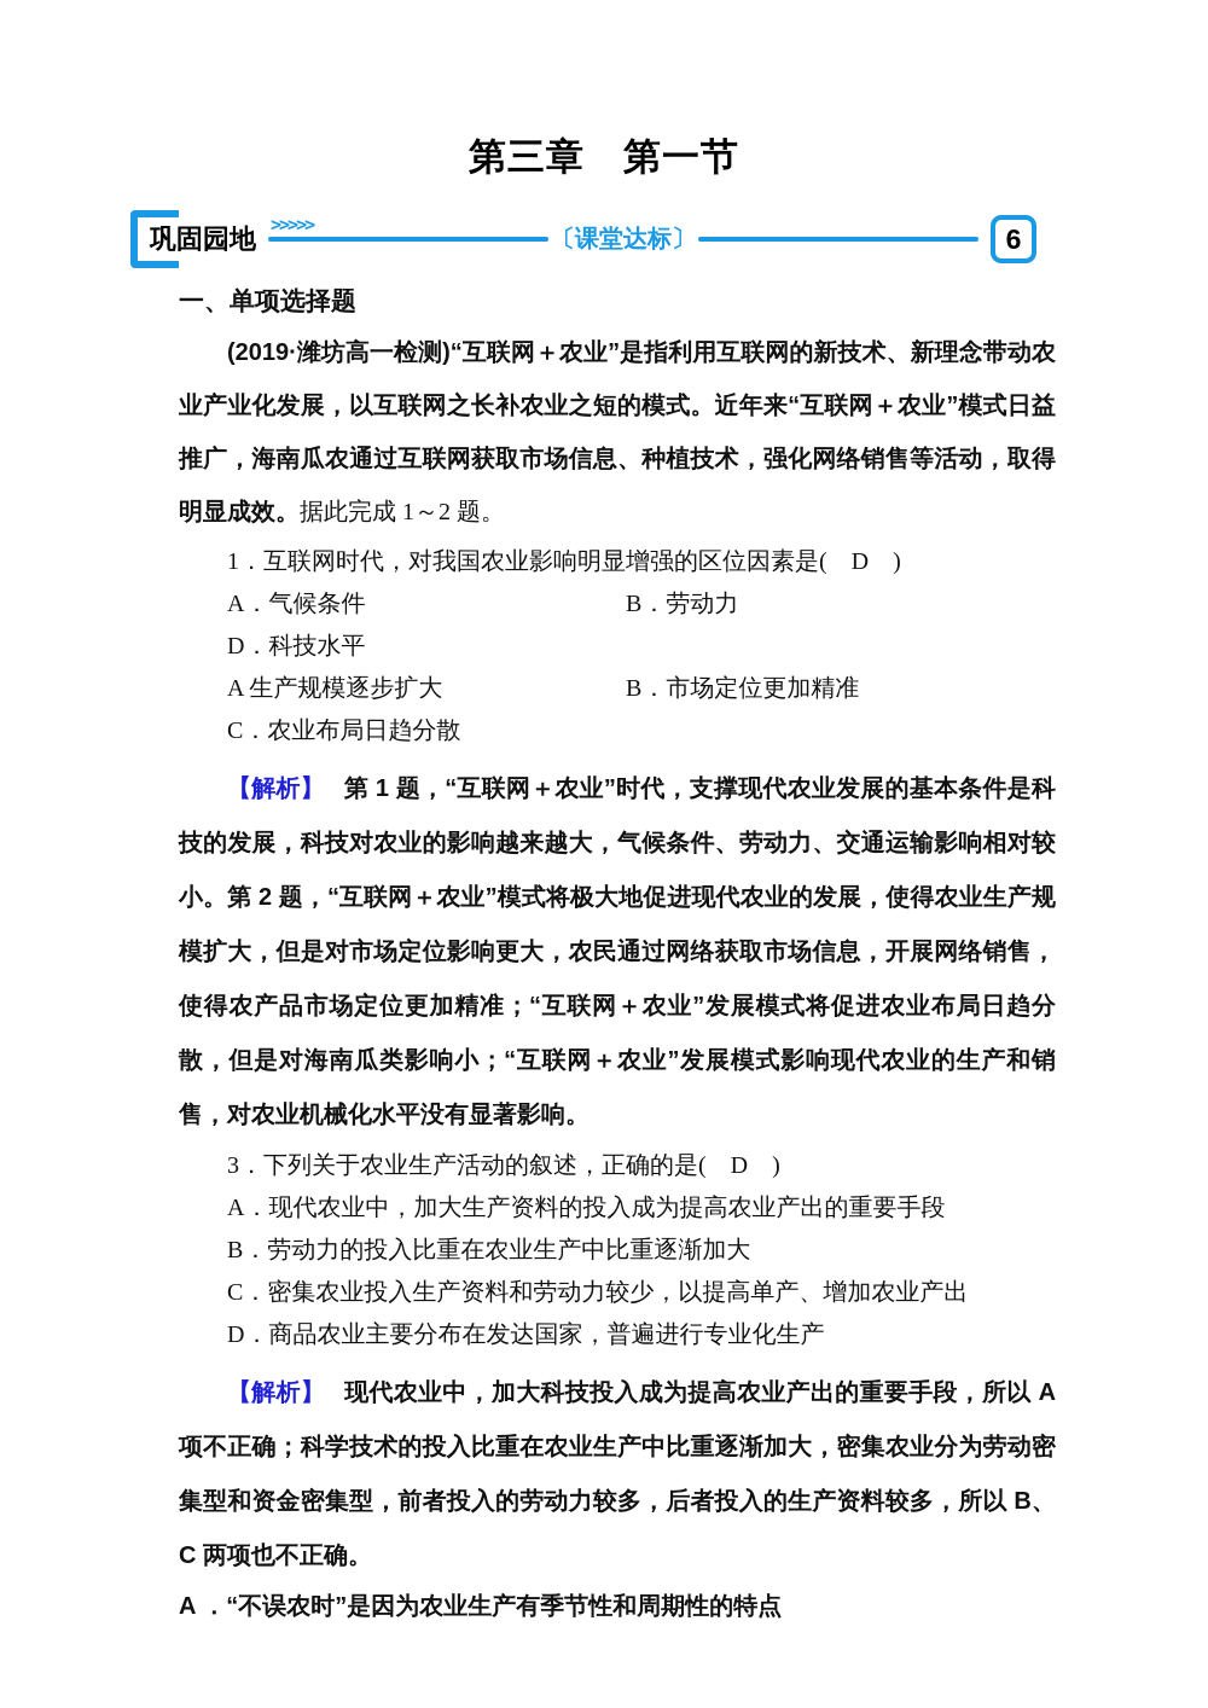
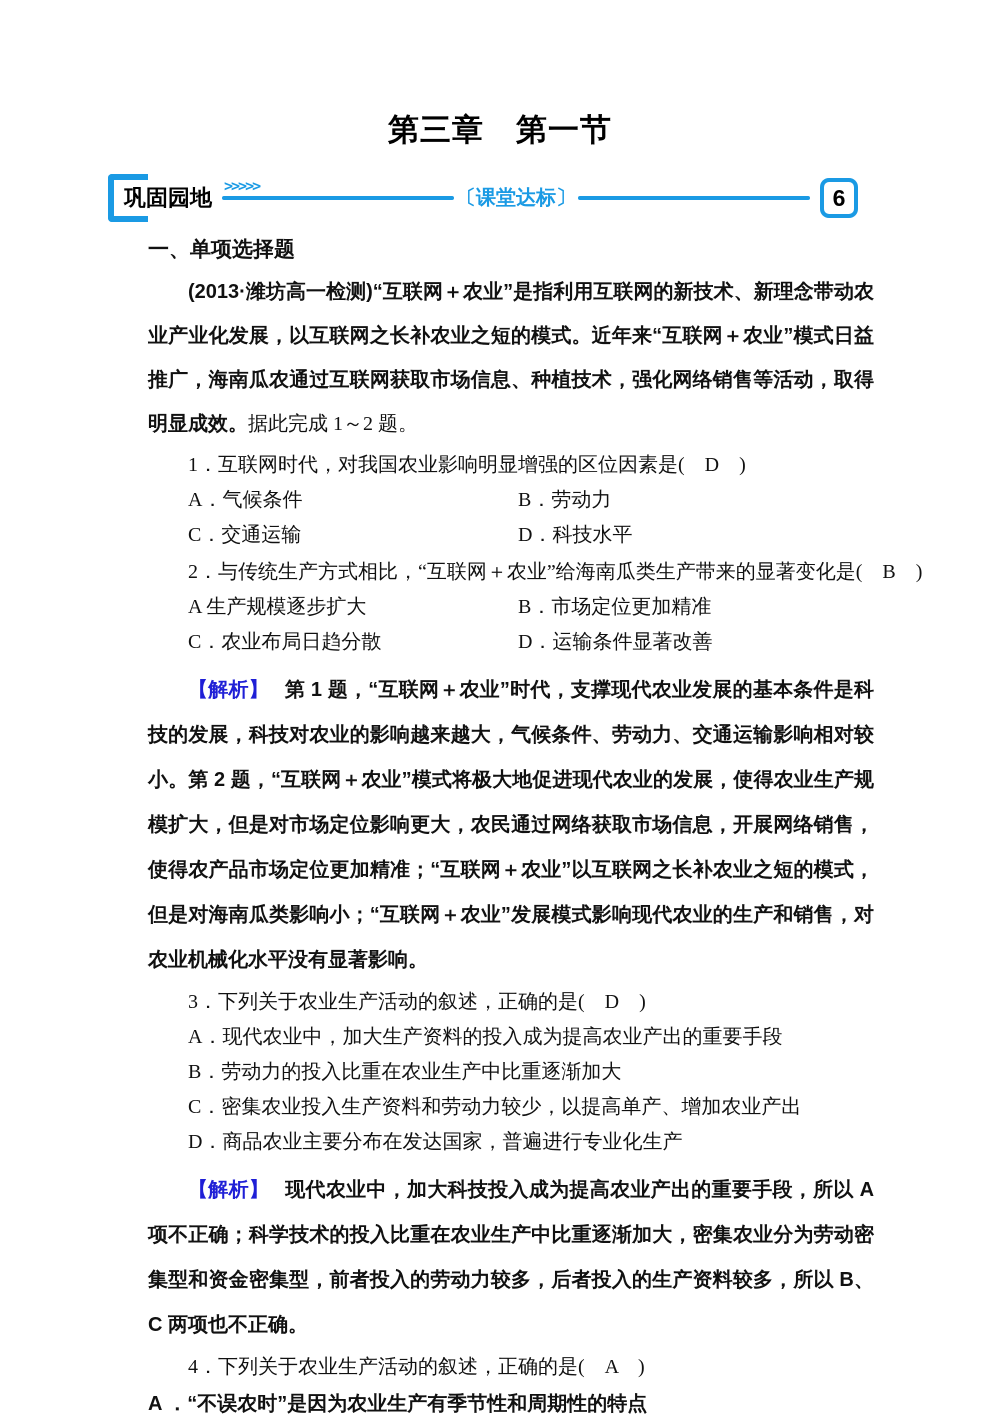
  第三章 第一节
  巩固园地
  >>>>>
  〔课堂达标〕
  6
  一、单项选择题
- (2019·潍坊高一检测)“互联网＋农业”是指利用互联网的新技术、新理念带动农业产业化发展，以互联网之长补农业之短的模式。近年来“互联网＋农业”模式日益推广，海南瓜农通过互联网获取市场信息、种植技术，强化网络销售等活动，取得明显成效。据此完成 1～2 题。
+ (2013·潍坊高一检测)“互联网＋农业”是指利用互联网的新技术、新理念带动农业产业化发展，以互联网之长补农业之短的模式。近年来“互联网＋农业”模式日益推广，海南瓜农通过互联网获取市场信息、种植技术，强化网络销售等活动，取得明显成效。据此完成 1～2 题。
  1．互联网时代，对我国农业影响明显增强的区位因素是( D )
  A．气候条件
  B．劳动力
+ C．交通运输
  D．科技水平
+ 2．与传统生产方式相比，“互联网＋农业”给海南瓜类生产带来的显著变化是( B )
  A 生产规模逐步扩大
  B．市场定位更加精准
  C．农业布局日趋分散
+ D．运输条件显著改善
- 【解析】 第 1 题，“互联网＋农业”时代，支撑现代农业发展的基本条件是科技的发展，科技对农业的影响越来越大，气候条件、劳动力、交通运输影响相对较小。第 2 题，“互联网＋农业”模式将极大地促进现代农业的发展，使得农业生产规模扩大，但是对市场定位影响更大，农民通过网络获取市场信息，开展网络销售，使得农产品市场定位更加精准；“互联网＋农业”发展模式将促进农业布局日趋分散，但是对海南瓜类影响小；“互联网＋农业”发展模式影响现代农业的生产和销售，对农业机械化水平没有显著影响。
+ 【解析】 第 1 题，“互联网＋农业”时代，支撑现代农业发展的基本条件是科技的发展，科技对农业的影响越来越大，气候条件、劳动力、交通运输影响相对较小。第 2 题，“互联网＋农业”模式将极大地促进现代农业的发展，使得农业生产规模扩大，但是对市场定位影响更大，农民通过网络获取市场信息，开展网络销售，使得农产品市场定位更加精准；“互联网＋农业”以互联网之长补农业之短的模式，但是对海南瓜类影响小；“互联网＋农业”发展模式影响现代农业的生产和销售，对农业机械化水平没有显著影响。
  3．下列关于农业生产活动的叙述，正确的是( D )
  A．现代农业中，加大生产资料的投入成为提高农业产出的重要手段
  B．劳动力的投入比重在农业生产中比重逐渐加大
  C．密集农业投入生产资料和劳动力较少，以提高单产、增加农业产出
  D．商品农业主要分布在发达国家，普遍进行专业化生产
  【解析】 现代农业中，加大科技投入成为提高农业产出的重要手段，所以 A 项不正确；科学技术的投入比重在农业生产中比重逐渐加大，密集农业分为劳动密集型和资金密集型，前者投入的劳动力较多，后者投入的生产资料较多，所以 B、C 两项也不正确。
+ 4．下列关于农业生产活动的叙述，正确的是( A )
  A ．“不误农时”是因为农业生产有季节性和周期性的特点
